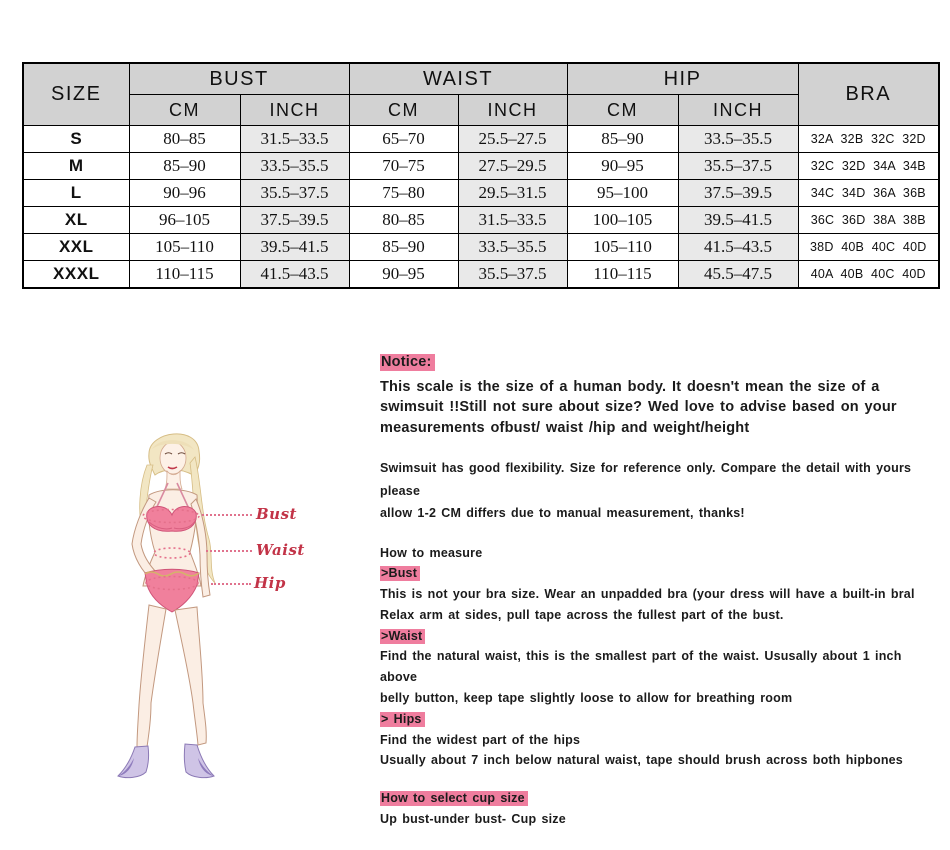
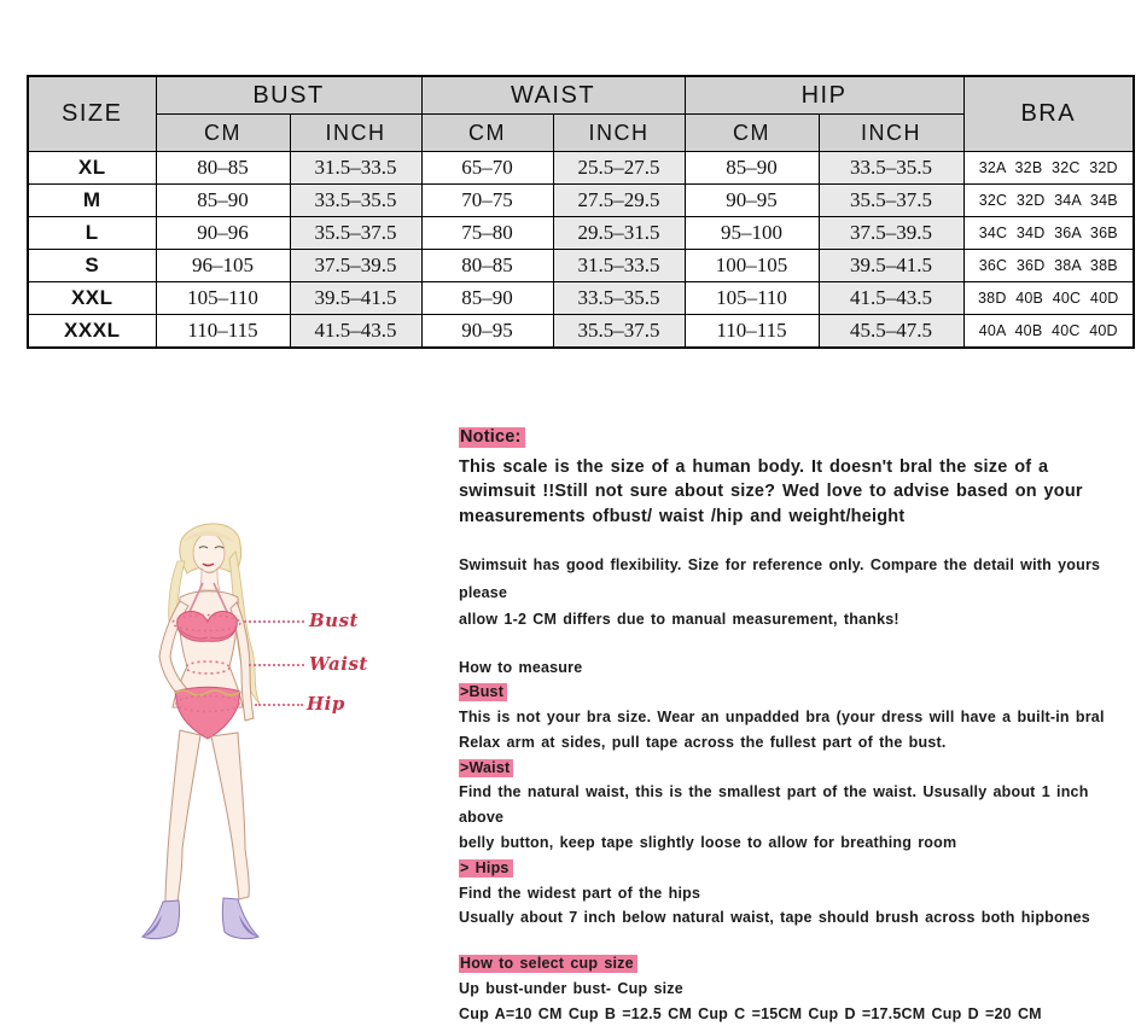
  SIZE	BUST	WAIST	HIP	BRA
  CM	INCH	CM	INCH	CM	INCH
- S	80–85	31.5–33.5	65–70	25.5–27.5	85–90	33.5–35.5	32A 32B 32C 32D
+ XL	80–85	31.5–33.5	65–70	25.5–27.5	85–90	33.5–35.5	32A 32B 32C 32D
  M	85–90	33.5–35.5	70–75	27.5–29.5	90–95	35.5–37.5	32C 32D 34A 34B
  L	90–96	35.5–37.5	75–80	29.5–31.5	95–100	37.5–39.5	34C 34D 36A 36B
- XL	96–105	37.5–39.5	80–85	31.5–33.5	100–105	39.5–41.5	36C 36D 38A 38B
+ S	96–105	37.5–39.5	80–85	31.5–33.5	100–105	39.5–41.5	36C 36D 38A 38B
  XXL	105–110	39.5–41.5	85–90	33.5–35.5	105–110	41.5–43.5	38D 40B 40C 40D
  XXXL	110–115	41.5–43.5	90–95	35.5–37.5	110–115	45.5–47.5	40A 40B 40C 40D
  Bust
  Waist
  Hip
  Notice:
- This scale is the size of a human body. It doesn't mean the size of a
+ This scale is the size of a human body. It doesn't bral the size of a
  swimsuit !!Still not sure about size? Wed love to advise based on your
  measurements ofbust/ waist /hip and weight/height
  Swimsuit has good flexibility. Size for reference only. Compare the detail with yours please
  allow 1-2 CM differs due to manual measurement, thanks!
  How to measure
  >Bust
  This is not your bra size. Wear an unpadded bra (your dress will have a built-in bral
  Relax arm at sides, pull tape across the fullest part of the bust.
  >Waist
  Find the natural waist, this is the smallest part of the waist. Ususally about 1 inch above
  belly button, keep tape slightly loose to allow for breathing room
  > Hips
  Find the widest part of the hips
  Usually about 7 inch below natural waist, tape should brush across both hipbones
  How to select cup size
  Up bust-under bust- Cup size
+ Cup A=10 CM Cup B =12.5 CM Cup C =15CM Cup D =17.5CM Cup D =20 CM
